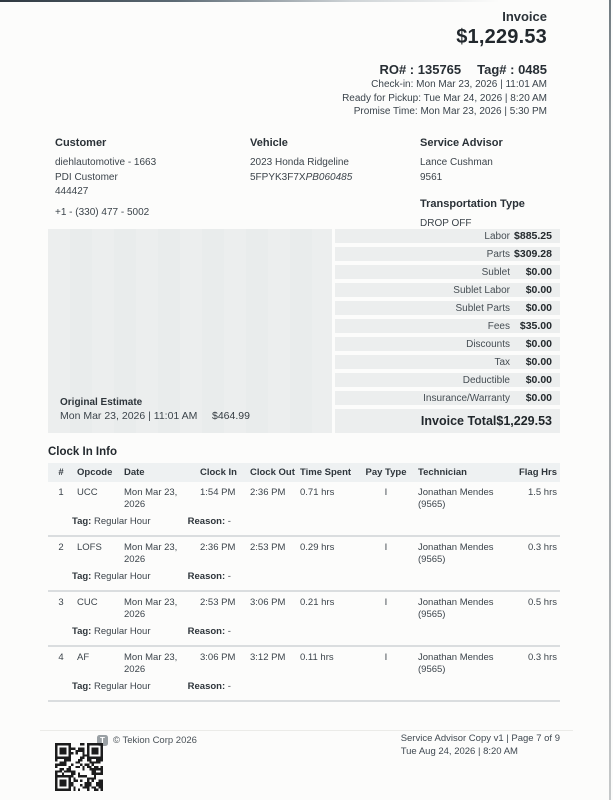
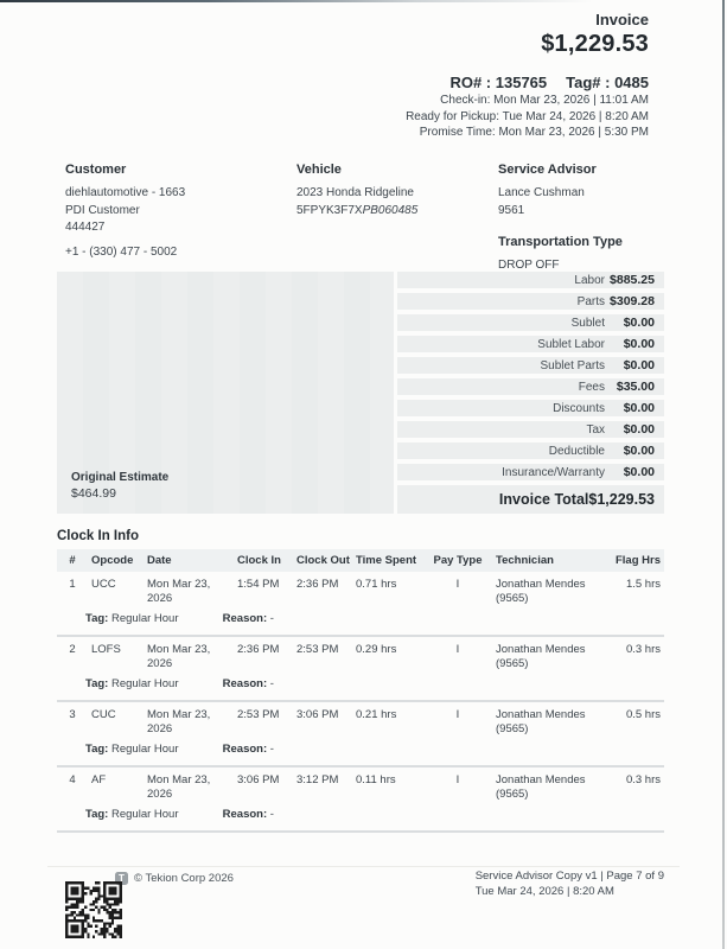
  Invoice
  $1,229.53
  RO# : 135765 Tag# : 0485
  Check-in: Mon Mar 23, 2026 | 11:01 AM
  Ready for Pickup: Tue Mar 24, 2026 | 8:20 AM
  Promise Time: Mon Mar 23, 2026 | 5:30 PM
  Customer
  diehlautomotive - 1663
  PDI Customer
  444427
  +1 - (330) 477 - 5002
  Vehicle
  2023 Honda Ridgeline
  5FPYK3F7XPB060485
  Service Advisor
  Lance Cushman
  9561
  Transportation Type
  DROP OFF
  Original Estimate
- Mon Mar 23, 2026 | 11:01 AM
  $464.99
  Labor
  $885.25
  Parts
  $309.28
  Sublet
  $0.00
  Sublet Labor
  $0.00
  Sublet Parts
  $0.00
  Fees
  $35.00
  Discounts
  $0.00
  Tax
  $0.00
  Deductible
  $0.00
  Insurance/Warranty
  $0.00
  Invoice Total
  $1,229.53
  Clock In Info
  #
  Opcode
  Date
  Clock In
  Clock Out
  Time Spent
  Pay Type
  Technician
  Flag Hrs
  1
  UCC
  Mon Mar 23, 2026
  1:54 PM
  2:36 PM
  0.71 hrs
  I
  Jonathan Mendes
  (9565)
  1.5 hrs
  Tag: Regular Hour Reason: -
  2
  LOFS
  Mon Mar 23, 2026
  2:36 PM
  2:53 PM
  0.29 hrs
  I
  Jonathan Mendes
  (9565)
  0.3 hrs
  Tag: Regular Hour Reason: -
  3
  CUC
  Mon Mar 23, 2026
  2:53 PM
  3:06 PM
  0.21 hrs
  I
  Jonathan Mendes
  (9565)
  0.5 hrs
  Tag: Regular Hour Reason: -
  4
  AF
  Mon Mar 23, 2026
  3:06 PM
  3:12 PM
  0.11 hrs
  I
  Jonathan Mendes
  (9565)
  0.3 hrs
  Tag: Regular Hour Reason: -
  T
  © Tekion Corp 2026
  Service Advisor Copy v1 | Page 7 of 9
- Tue Aug 24, 2026 | 8:20 AM
+ Tue Mar 24, 2026 | 8:20 AM
